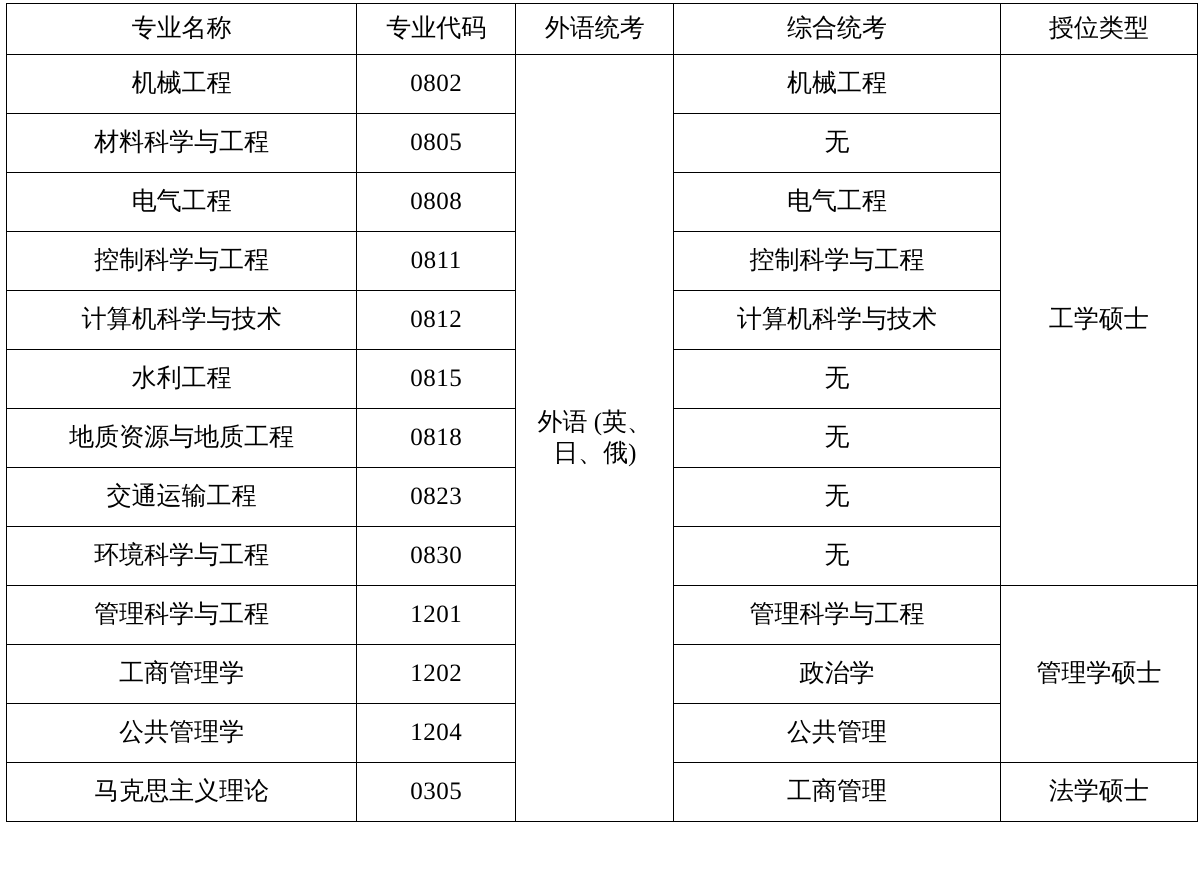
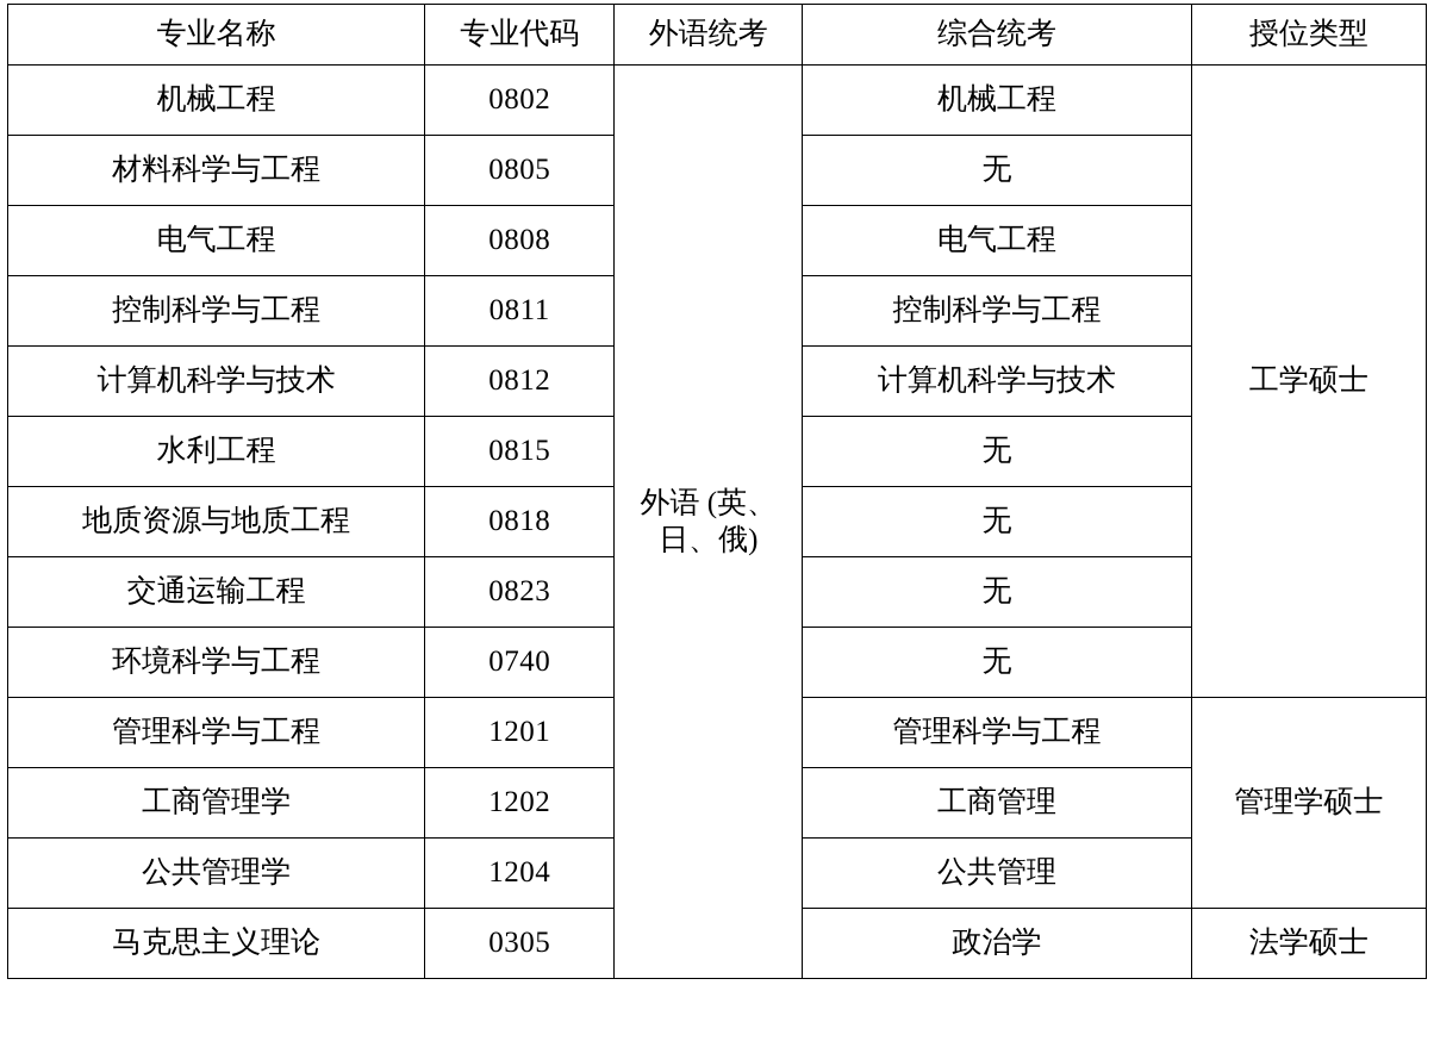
  专业名称	专业代码	外语统考	综合统考	授位类型
  机械工程	0802	外语 (英、日、俄)	机械工程	工学硕士
  材料科学与工程	0805	无
  电气工程	0808	电气工程
  控制科学与工程	0811	控制科学与工程
  计算机科学与技术	0812	计算机科学与技术
  水利工程	0815	无
  地质资源与地质工程	0818	无
  交通运输工程	0823	无
- 环境科学与工程	0830	无
+ 环境科学与工程	0740	无
  管理科学与工程	1201	管理科学与工程	管理学硕士
- 工商管理学	1202	政治学
+ 工商管理学	1202	工商管理
  公共管理学	1204	公共管理
- 马克思主义理论	0305	工商管理	法学硕士
+ 马克思主义理论	0305	政治学	法学硕士
